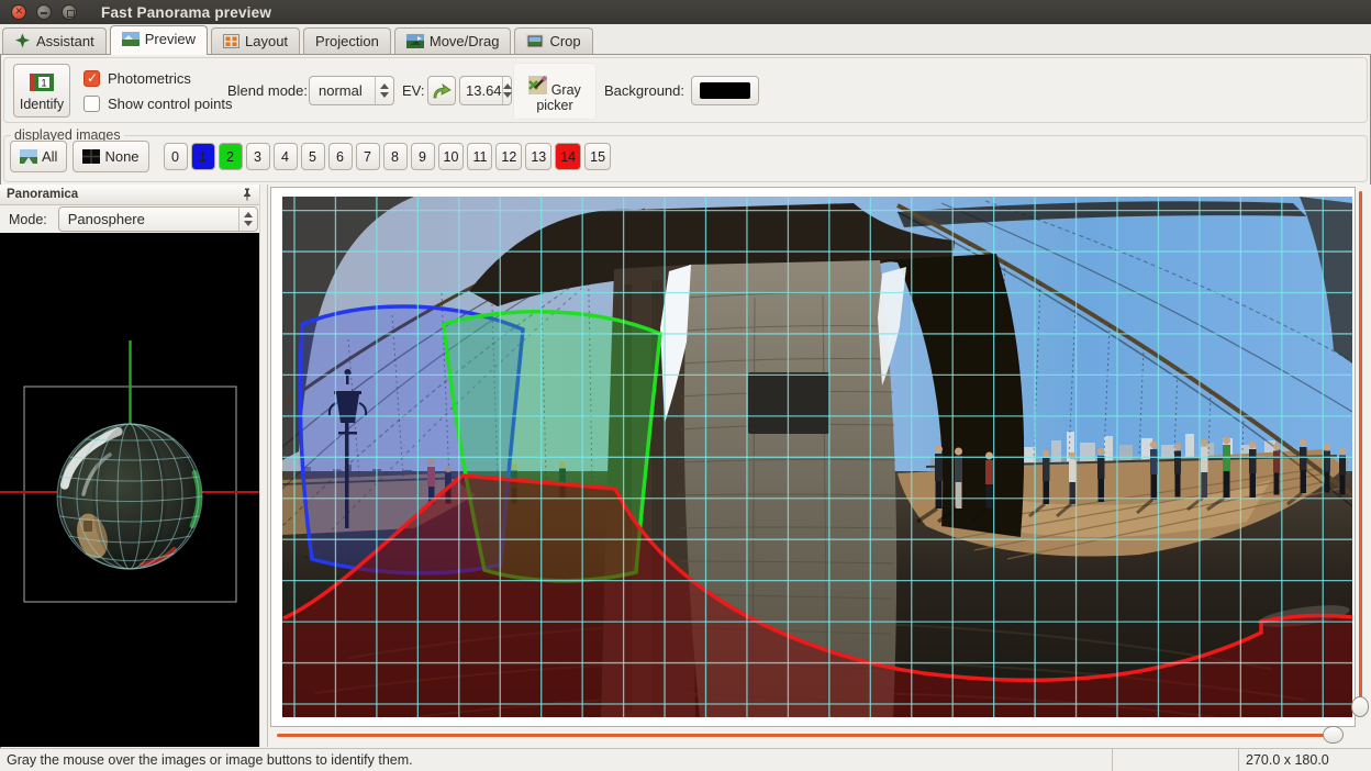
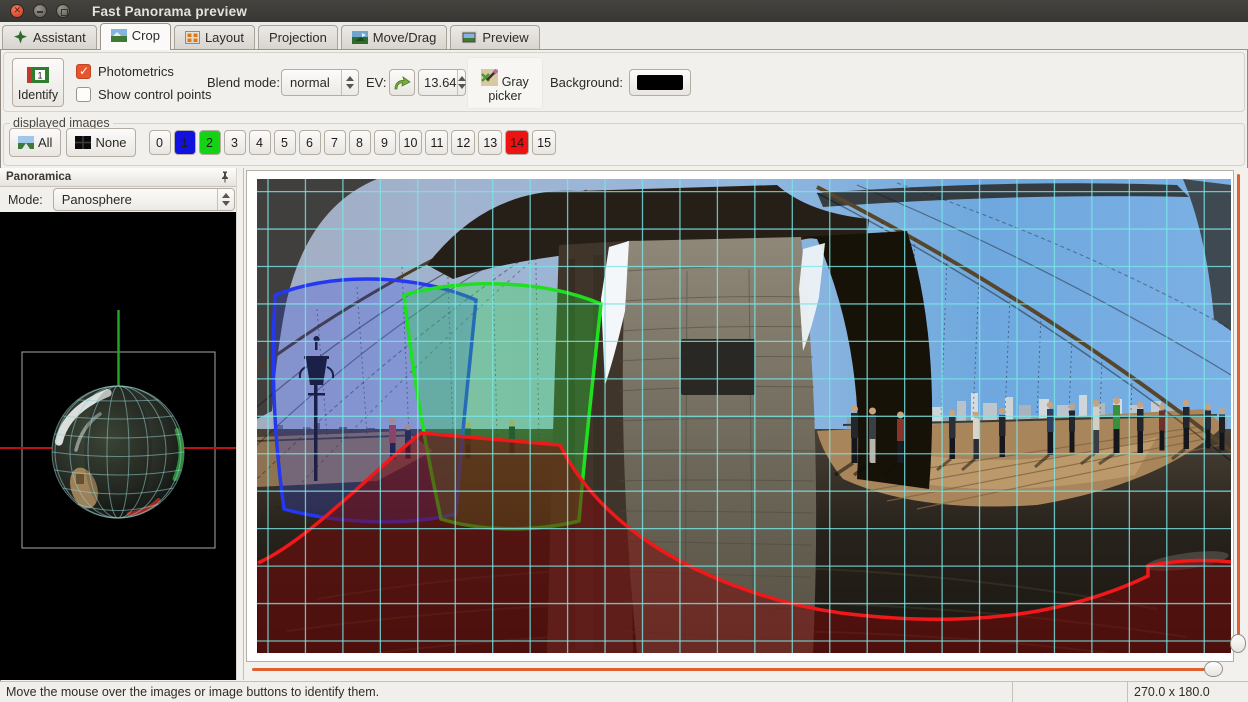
  Fast Panorama preview
  Assistant
- Preview
+ Crop
  Layout
  Projection
  Move/Drag
- Crop
+ Preview
  1
  Identify
  Photometrics
  Show control points
  Blend mode:
  normal
  EV:
  13.64
  Gray picker
  Background:
  displayed images
  All
  None
  0
  1
  2
  3
  4
  5
  6
  7
  8
  9
  10
  11
  12
  13
  14
  15
  Panoramica
  Mode:
  Panosphere
- Gray the mouse over the images or image buttons to identify them.
+ Move the mouse over the images or image buttons to identify them.
  270.0 x 180.0
